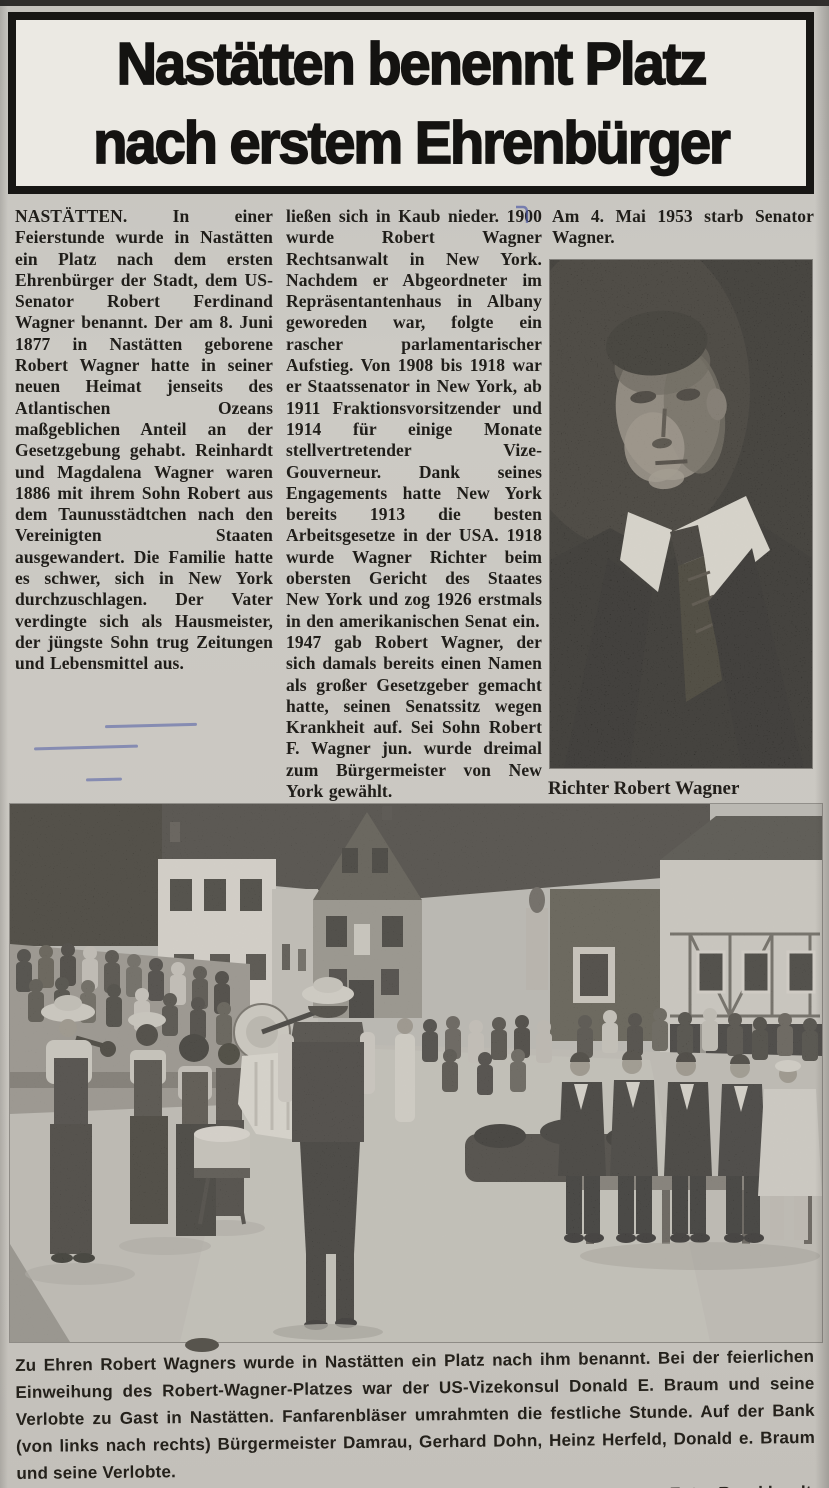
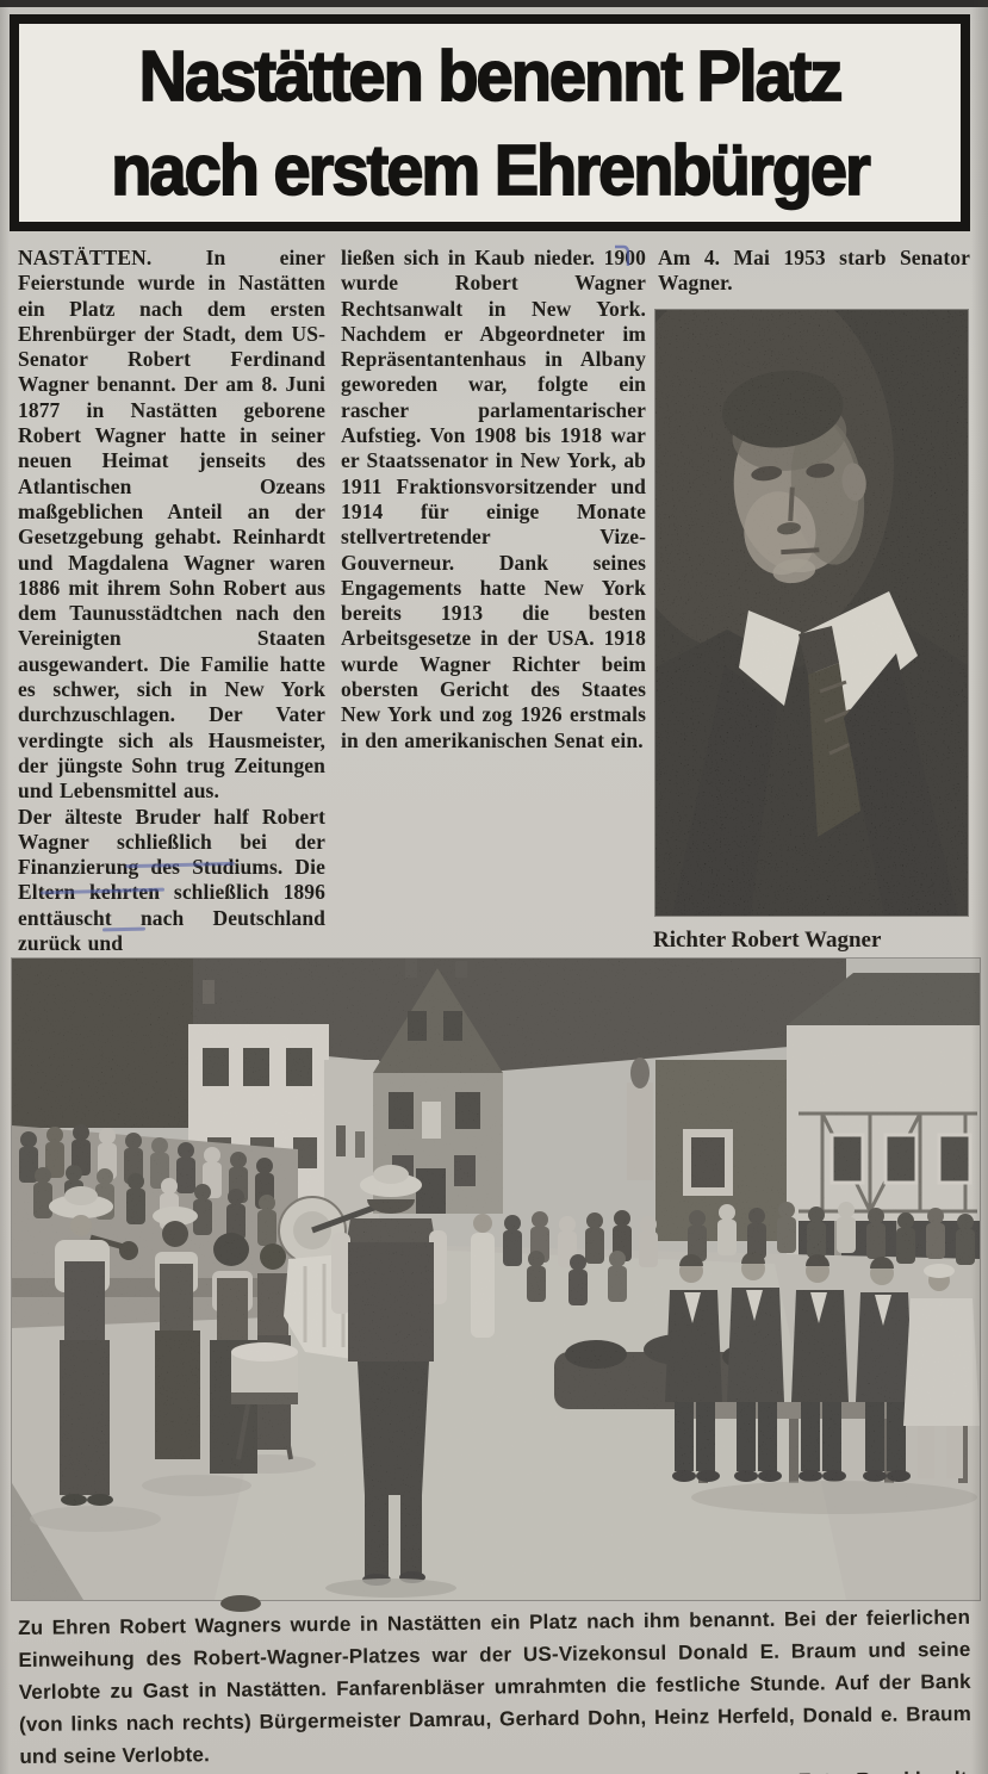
  Nastätten benennt Platz
  nach erstem Ehrenbürger
  NASTÄTTEN. In einer Feierstunde wurde in Nastätten ein Platz nach dem ersten Ehrenbürger der Stadt, dem US-Senator Robert Ferdinand Wagner benannt. Der am 8. Juni 1877 in Nastätten geborene Robert Wagner hatte in seiner neuen Heimat jenseits des Atlantischen Ozeans maßgeblichen Anteil an der Gesetzgebung gehabt. Reinhardt und Magdalena Wagner waren 1886 mit ihrem Sohn Robert aus dem Taunusstädtchen nach den Vereinigten Staaten ausgewandert. Die Familie hatte es schwer, sich in New York durchzuschlagen. Der Vater verdingte sich als Hausmeister, der jüngste Sohn trug Zeitungen und Lebensmittel aus.
+ Der älteste Bruder half Robert Wagner schließlich bei der Finanzierung des Studiums. Die Eltern kehrten schließlich 1896 enttäuscht nach Deutschland zurück und
  ließen sich in Kaub nieder. 1900 wurde Robert Wagner Rechtsanwalt in New York. Nachdem er Abgeordneter im Repräsentantenhaus in Albany geworeden war, folgte ein rascher parlamentarischer Aufstieg. Von 1908 bis 1918 war er Staatssenator in New York, ab 1911 Fraktionsvorsitzender und 1914 für einige Monate stellvertretender Vize-Gouverneur. Dank seines Engagements hatte New York bereits 1913 die besten Arbeitsgesetze in der USA. 1918 wurde Wagner Richter beim obersten Gericht des Staates New York und zog 1926 erstmals in den amerikanischen Senat ein.
- 1947 gab Robert Wagner, der sich damals bereits einen Namen als großer Gesetzgeber gemacht hatte, seinen Senatssitz wegen Krankheit auf. Sei Sohn Robert F. Wagner jun. wurde dreimal zum Bürgermeister von New York gewählt.
  Am 4. Mai 1953 starb Senator Wagner.
  Richter Robert Wagner
  Zu Ehren Robert Wagners wurde in Nastätten ein Platz nach ihm benannt. Bei der feierlichen Einweihung des Robert-Wagner-Platzes war der US-Vizekonsul Donald E. Braum und seine Verlobte zu Gast in Nastätten. Fanfarenbläser umrahmten die festliche Stunde. Auf der Bank (von links nach rechts) Bürgermeister Damrau, Gerhard Dohn, Heinz Herfeld, Donald e. Braum und seine Verlobte.
